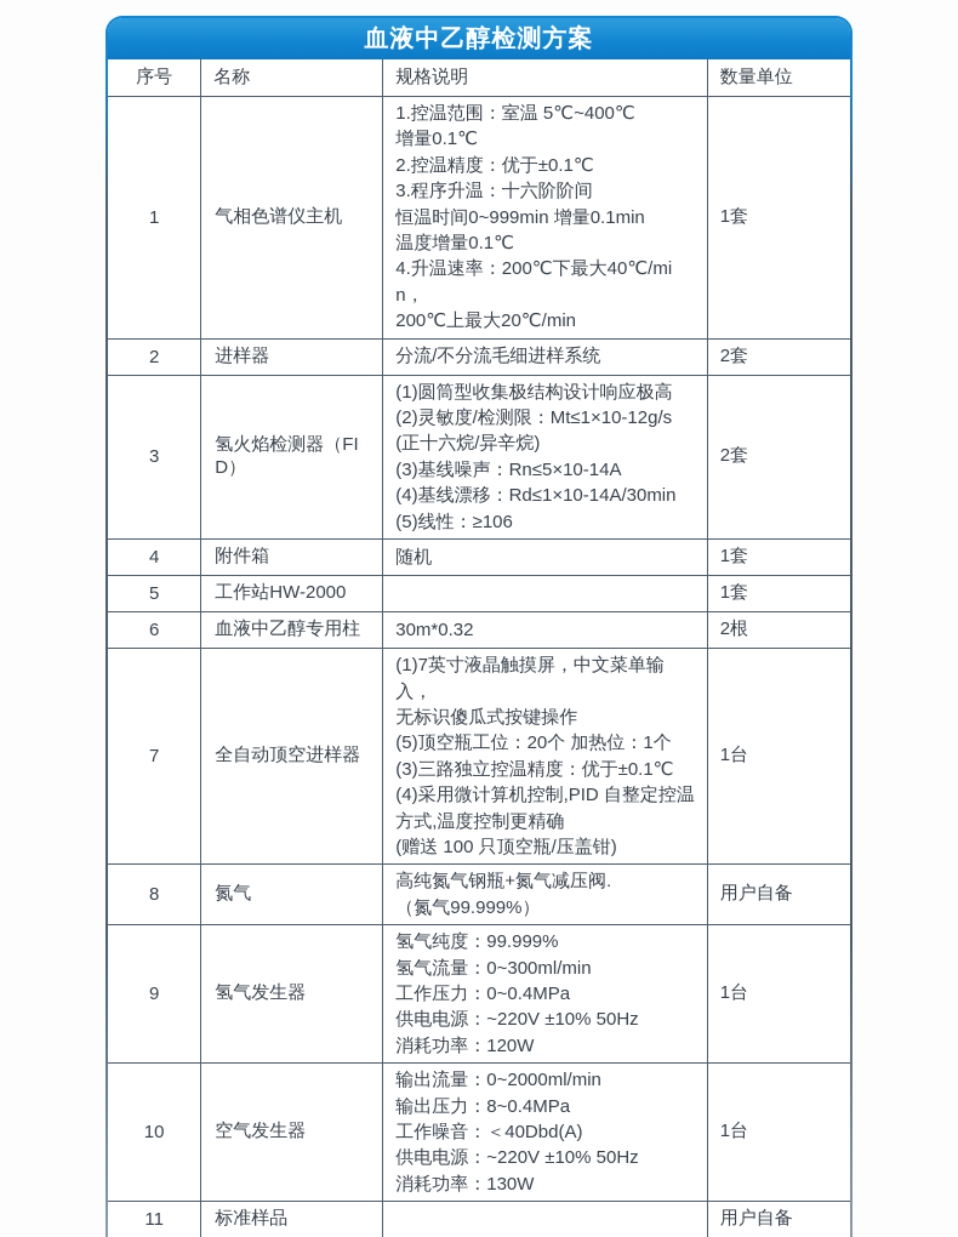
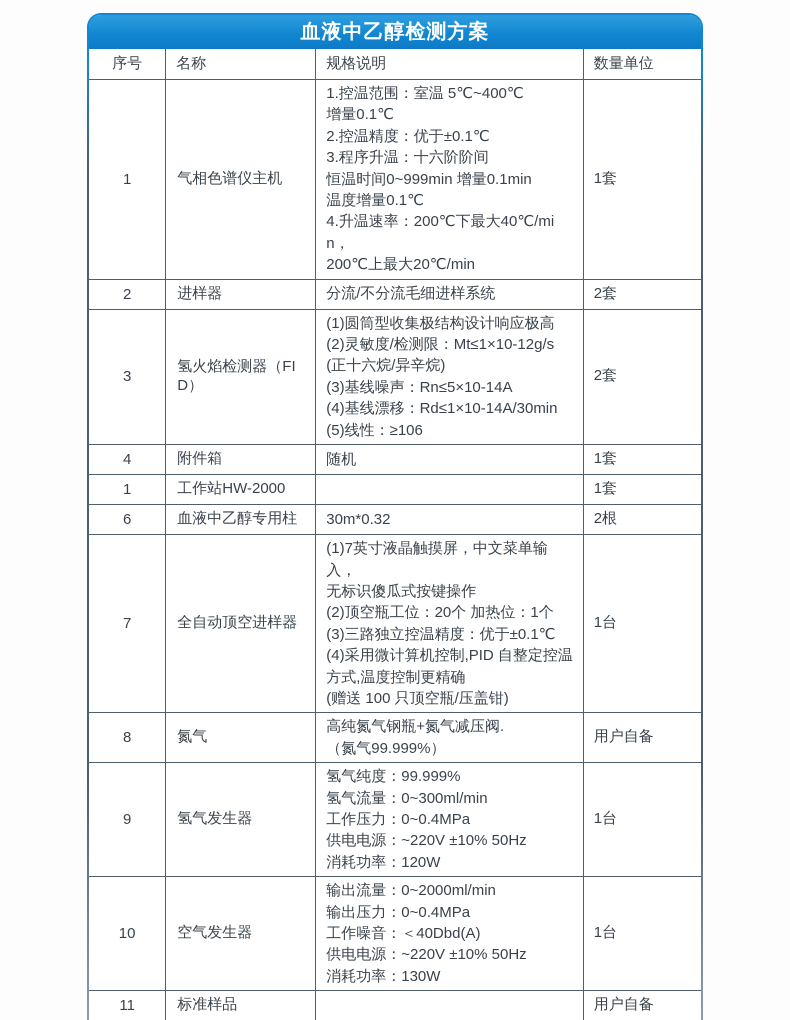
  血液中乙醇检测方案
  序号	名称	规格说明	数量单位
  1	气相色谱仪主机	1.控温范围：室温 5℃~400℃增量0.1℃2.控温精度：优于±0.1℃3.程序升温：十六阶阶间恒温时间0~999min 增量0.1min温度增量0.1℃4.升温速率：200℃下最大40℃/min，200℃上最大20℃/min	1套
  2	进样器	分流/不分流毛细进样系统	2套
  3	氢火焰检测器（FID）	(1)圆筒型收集极结构设计响应极高(2)灵敏度/检测限：Mt≤1×10-12g/s(正十六烷/异辛烷)(3)基线噪声：Rn≤5×10-14A(4)基线漂移：Rd≤1×10-14A/30min(5)线性：≥106	2套
  4	附件箱	随机	1套
- 5	工作站HW-2000		1套
+ 1	工作站HW-2000		1套
  6	血液中乙醇专用柱	30m*0.32	2根
- 7	全自动顶空进样器	(1)7英寸液晶触摸屏，中文菜单输入，无标识傻瓜式按键操作(5)顶空瓶工位：20个 加热位：1个(3)三路独立控温精度：优于±0.1℃(4)采用微计算机控制,PID 自整定控温方式,温度控制更精确(赠送 100 只顶空瓶/压盖钳)	1台
+ 7	全自动顶空进样器	(1)7英寸液晶触摸屏，中文菜单输入，无标识傻瓜式按键操作(2)顶空瓶工位：20个 加热位：1个(3)三路独立控温精度：优于±0.1℃(4)采用微计算机控制,PID 自整定控温方式,温度控制更精确(赠送 100 只顶空瓶/压盖钳)	1台
  8	氮气	高纯氮气钢瓶+氮气减压阀.（氮气99.999%）	用户自备
  9	氢气发生器	氢气纯度：99.999%氢气流量：0~300ml/min工作压力：0~0.4MPa供电电源：~220V ±10% 50Hz消耗功率：120W	1台
- 10	空气发生器	输出流量：0~2000ml/min输出压力：8~0.4MPa工作噪音：＜40Dbd(A)供电电源：~220V ±10% 50Hz消耗功率：130W	1台
+ 10	空气发生器	输出流量：0~2000ml/min输出压力：0~0.4MPa工作噪音：＜40Dbd(A)供电电源：~220V ±10% 50Hz消耗功率：130W	1台
  11	标准样品		用户自备
